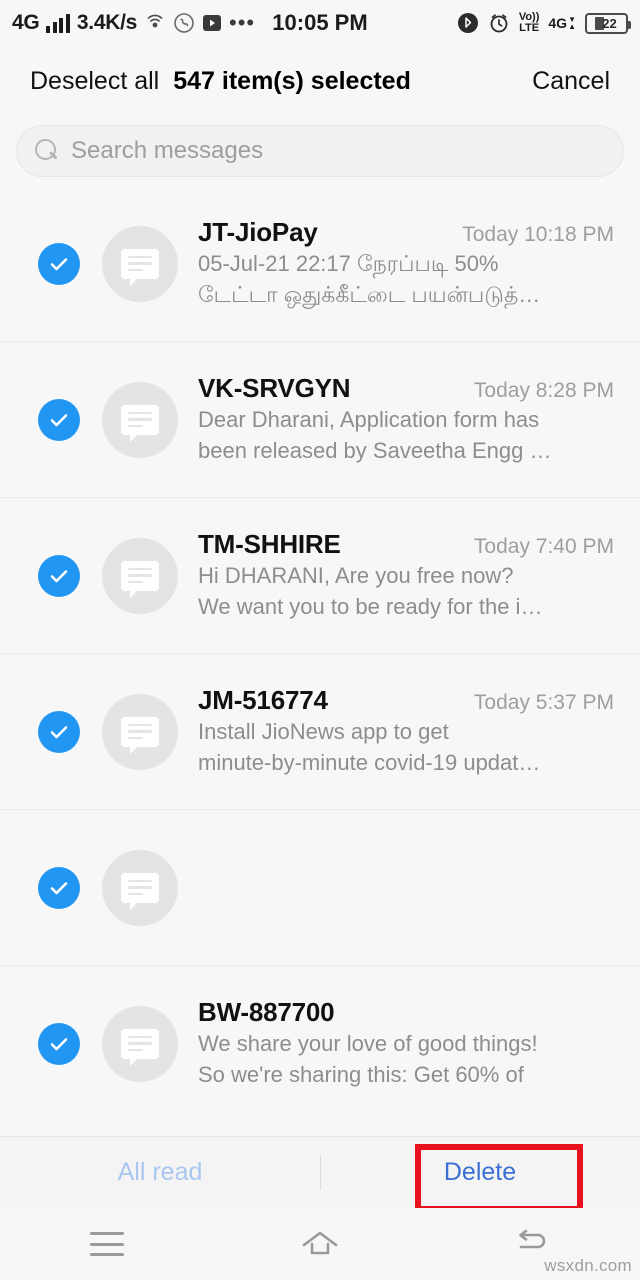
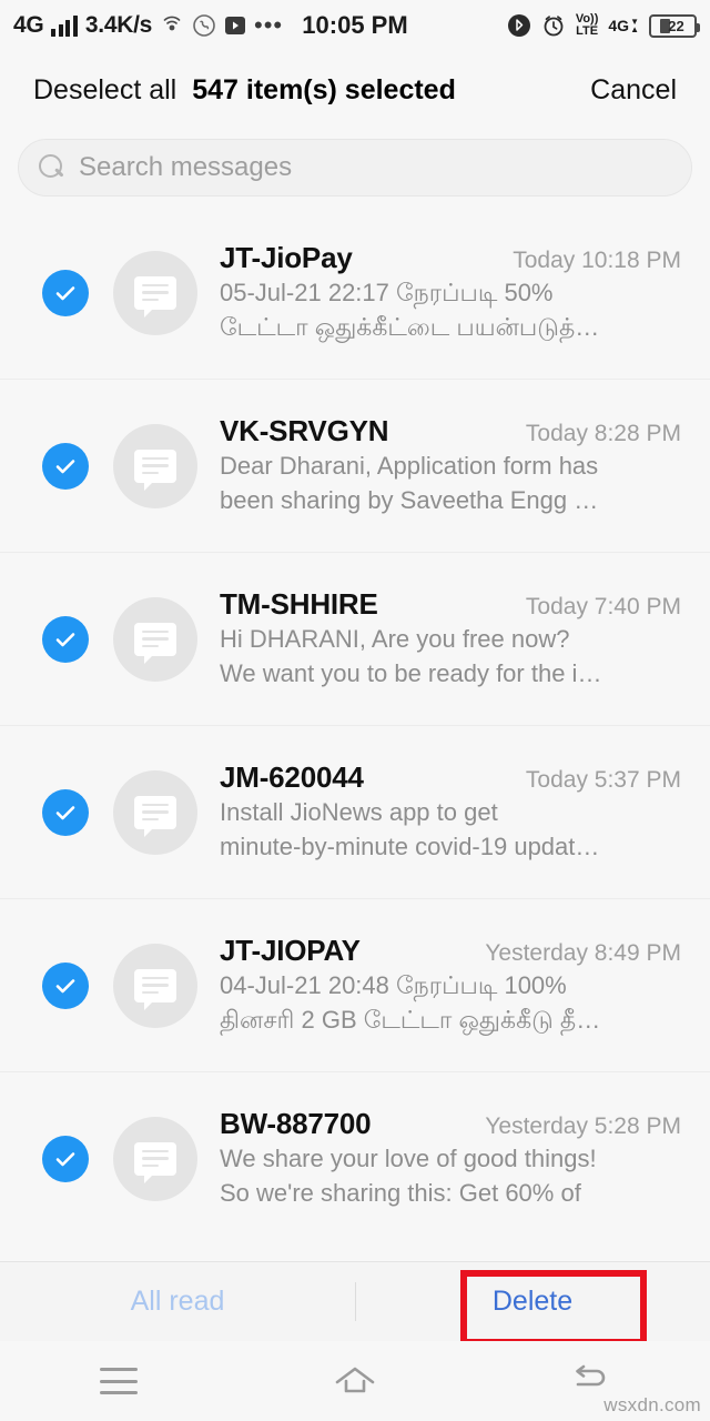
  4G
  3.4K/s
  •••
  10:05 PM
  Vo))
  LTE
  4G
  ▼
  ▲
  22
  Deselect all
  547 item(s) selected
  Cancel
  Search messages
  JT-JioPay
  Today 10:18 PM
  05-Jul-21 22:17 நேரப்படி 50%
  டேட்டா ஒதுக்கீட்டை பயன்படுத்…
  VK-SRVGYN
  Today 8:28 PM
  Dear Dharani, Application form has
- been released by Saveetha Engg …
+ been sharing by Saveetha Engg …
  TM-SHHIRE
  Today 7:40 PM
  Hi DHARANI, Are you free now?
  We want you to be ready for the i…
- JM-516774
+ JM-620044
  Today 5:37 PM
  Install JioNews app to get
  minute-by-minute covid-19 updat…
+ JT-JIOPAY
+ Yesterday 8:49 PM
+ 04-Jul-21 20:48 நேரப்படி 100%
+ தினசரி 2 GB டேட்டா ஒதுக்கீடு தீ…
  BW-887700
+ Yesterday 5:28 PM
  We share your love of good things!
  So we're sharing this: Get 60% of
  All read
  Delete
  wsxdn.com
